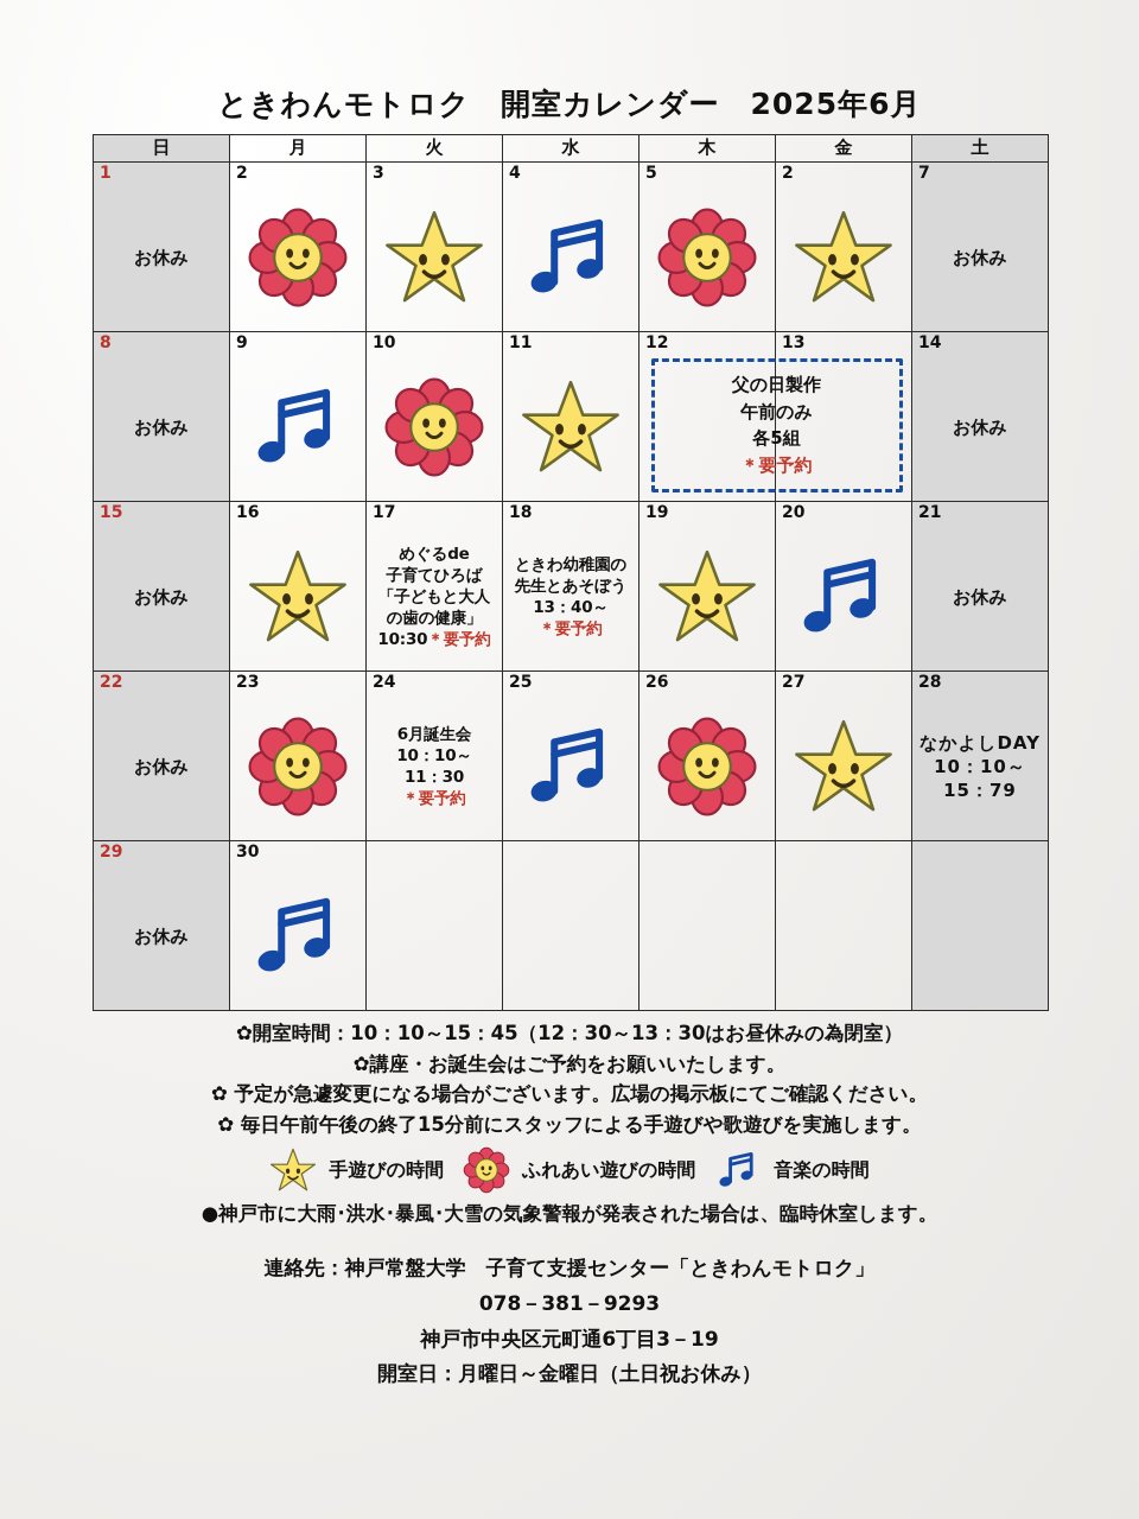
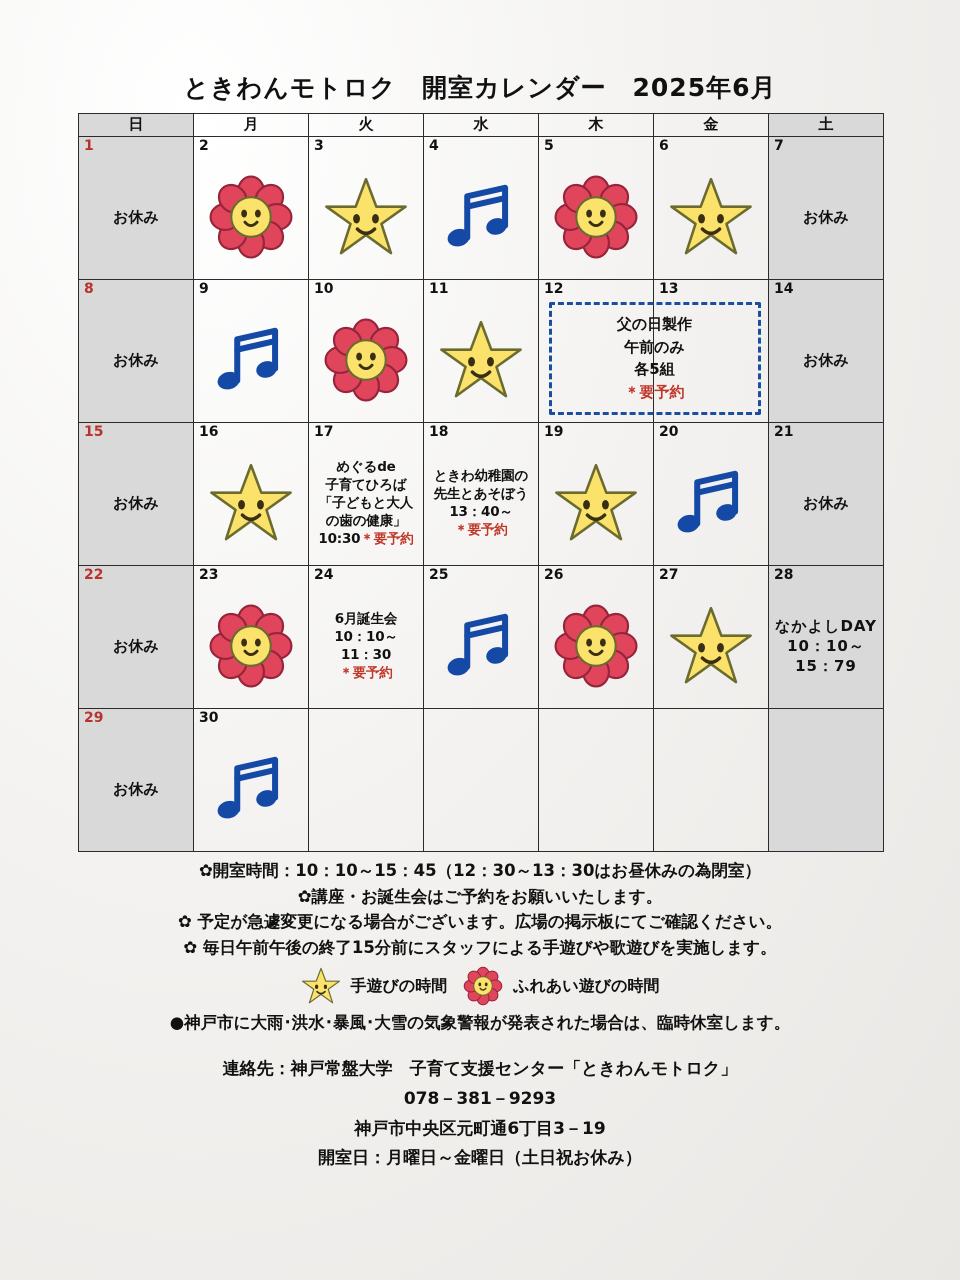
  ときわんモトロク 開室カレンダー 2025年6月
  日	月	火	水	木	金	土
- 1お休み	2	3	4	5	2	7お休み
+ 1お休み	2	3	4	5	6	7お休み
  8お休み	9	10	11	12	13	14お休み
  15お休み	16	17めぐるde子育てひろば「子どもと大人の歯の健康」10:30＊要予約	18ときわ幼稚園の先生とあそぼう13：40～＊要予約	19	20	21お休み
  22お休み	23	246月誕生会10：10～11：30＊要予約	25	26	27	28なかよしDAY10：10～15：79
  29お休み	30
  父の日製作
  午前のみ
  各5組
  ＊要予約
  ✿開室時間：10：10～15：45（12：30～13：30はお昼休みの為閉室）
  ✿講座・お誕生会はご予約をお願いいたします。
  ✿ 予定が急遽変更になる場合がございます。広場の掲示板にてご確認ください。
  ✿ 毎日午前午後の終了15分前にスタッフによる手遊びや歌遊びを実施します。
  手遊びの時間
  ふれあい遊びの時間
- 音楽の時間
  ●神戸市に大雨･洪水･暴風･大雪の気象警報が発表された場合は、臨時休室します。
  連絡先：神戸常盤大学 子育て支援センター「ときわんモトロク」
  078－381－9293
  神戸市中央区元町通6丁目3－19
  開室日：月曜日～金曜日（土日祝お休み）
